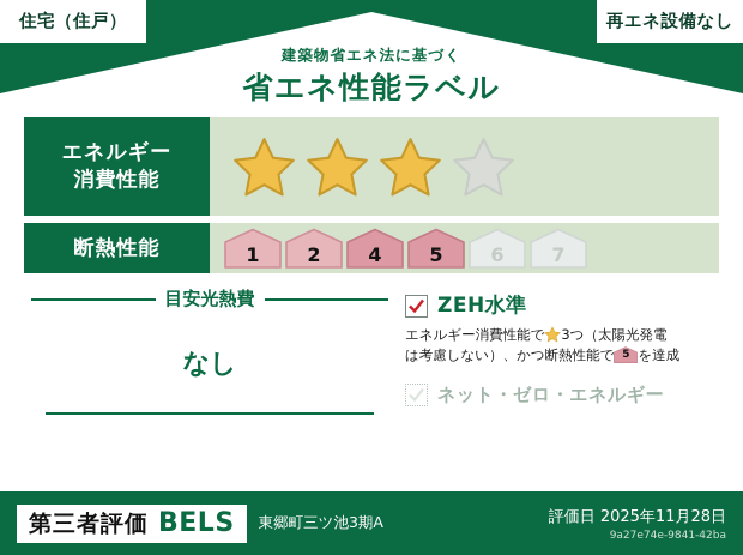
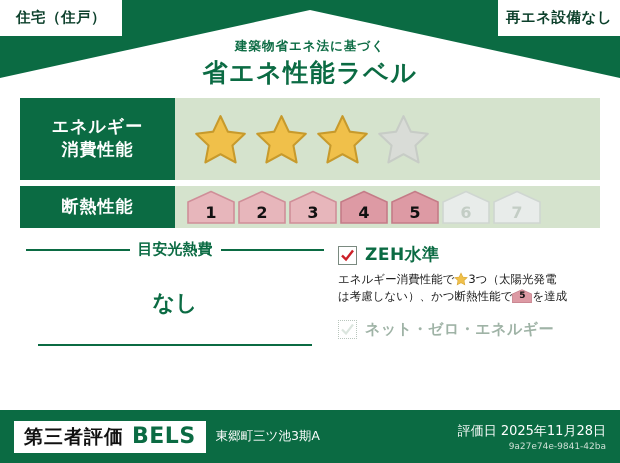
  住宅（住戸）
  再エネ設備なし
  建築物省エネ法に基づく
  省エネ性能ラベル
  エネルギー
  消費性能
  断熱性能
  1
  2
+ 3
  4
  5
  6
  7
  目安光熱費
  なし
  ZEH水準
  エネルギー消費性能で 3つ（太陽光発電
  は考慮しない）、かつ断熱性能で
  5
  を達成
  ネット・ゼロ・エネルギー
  第三者評価
  BELS
  東郷町三ツ池3期A
  評価日 2025年11月28日
  9a27e74e-9841-42ba
